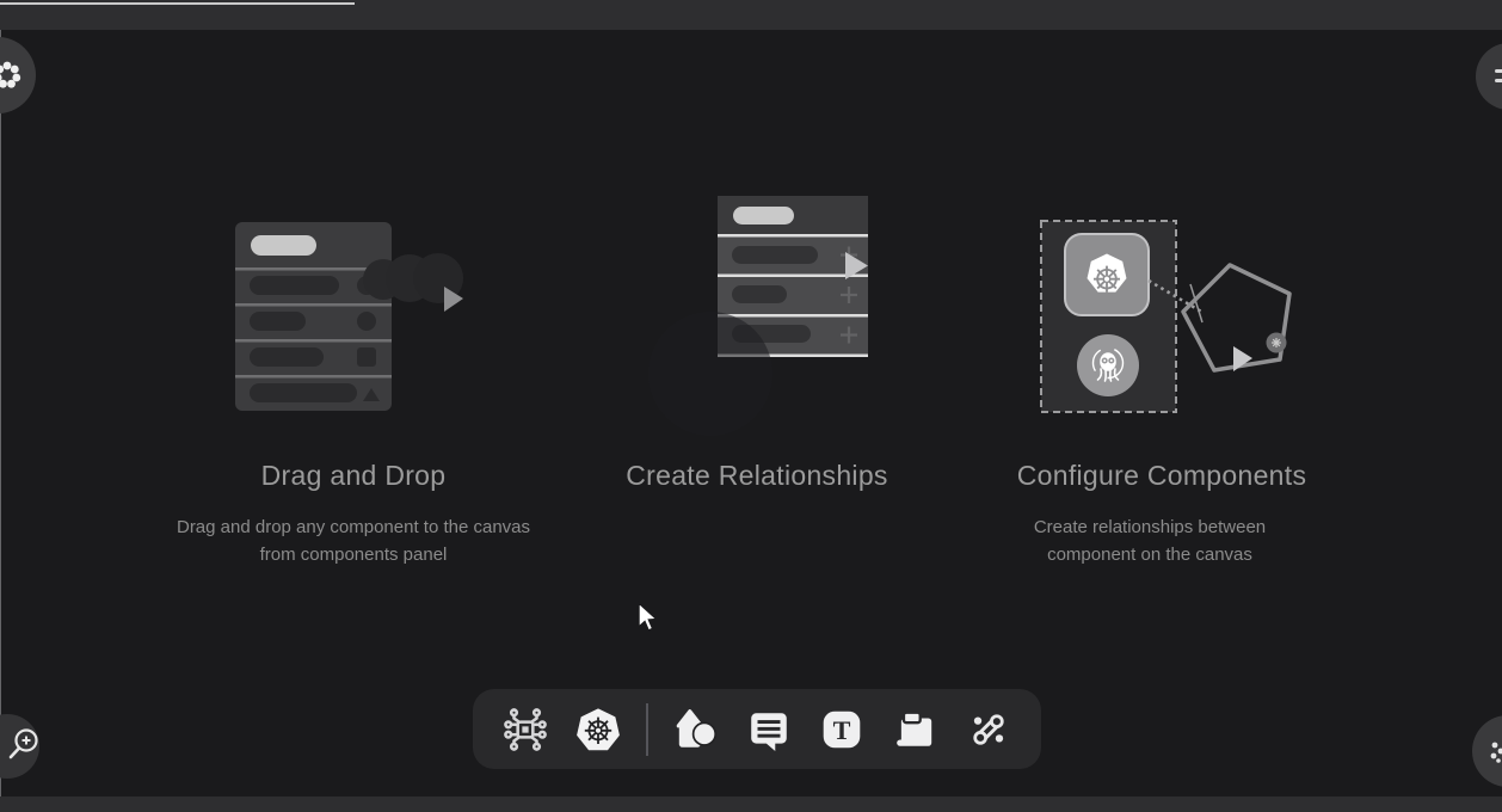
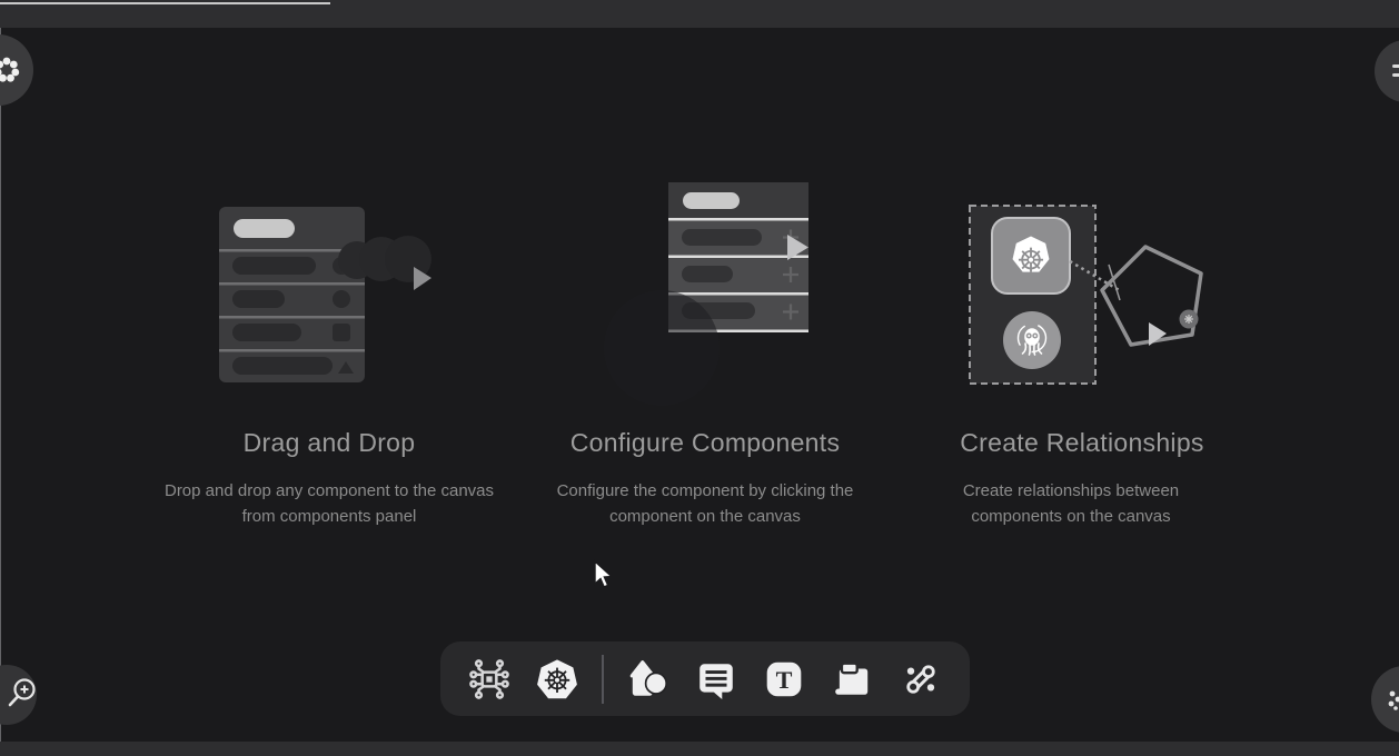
  Drag and Drop
- Drag and drop any component to the canvas from components panel
+ Drop and drop any component to the canvas from components panel
- Create Relationships
+ Configure Components
+ Configure the component by clicking the component on the canvas
- Configure Components
+ Create Relationships
- Create relationships between component on the canvas
+ Create relationships between components on the canvas
  T
